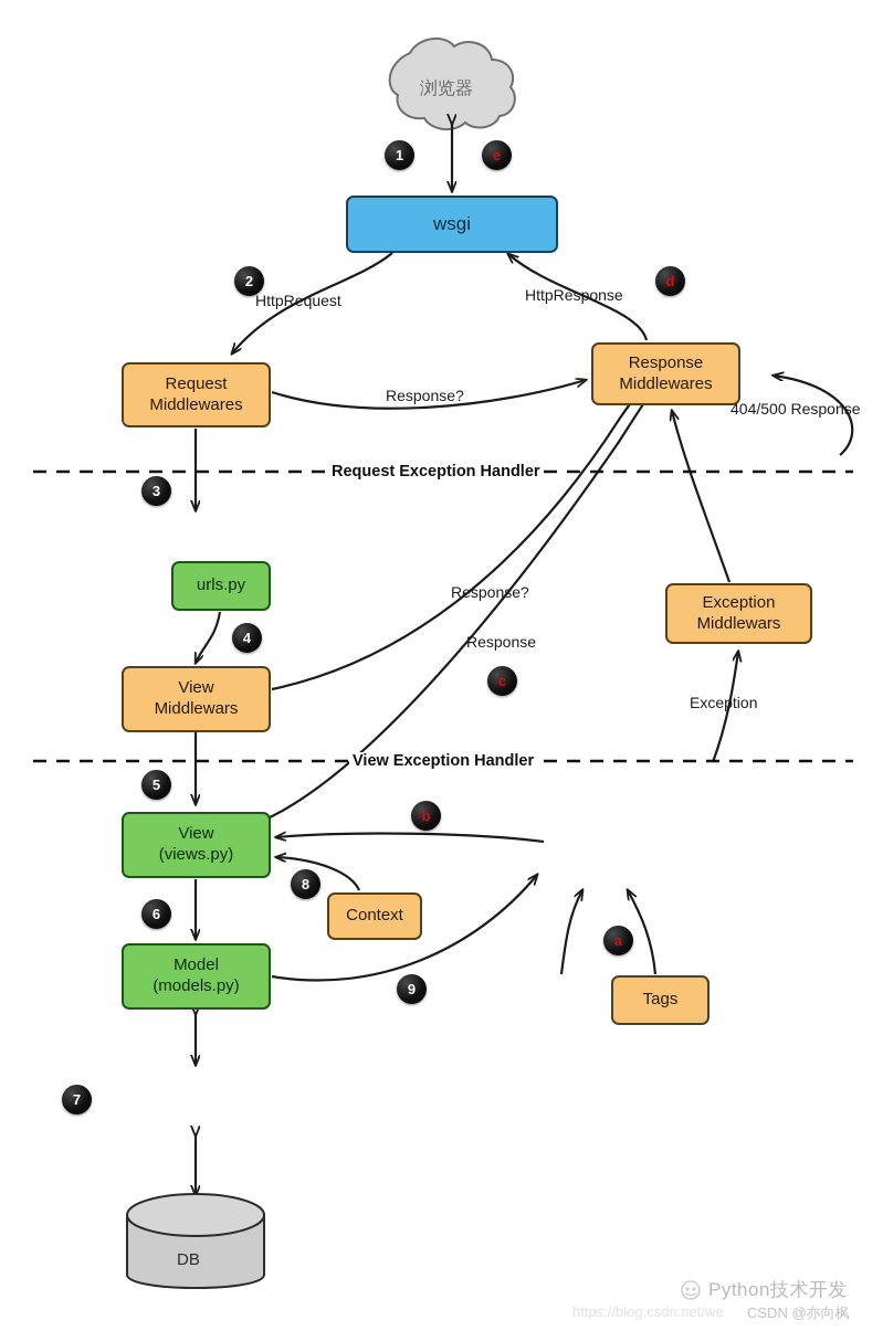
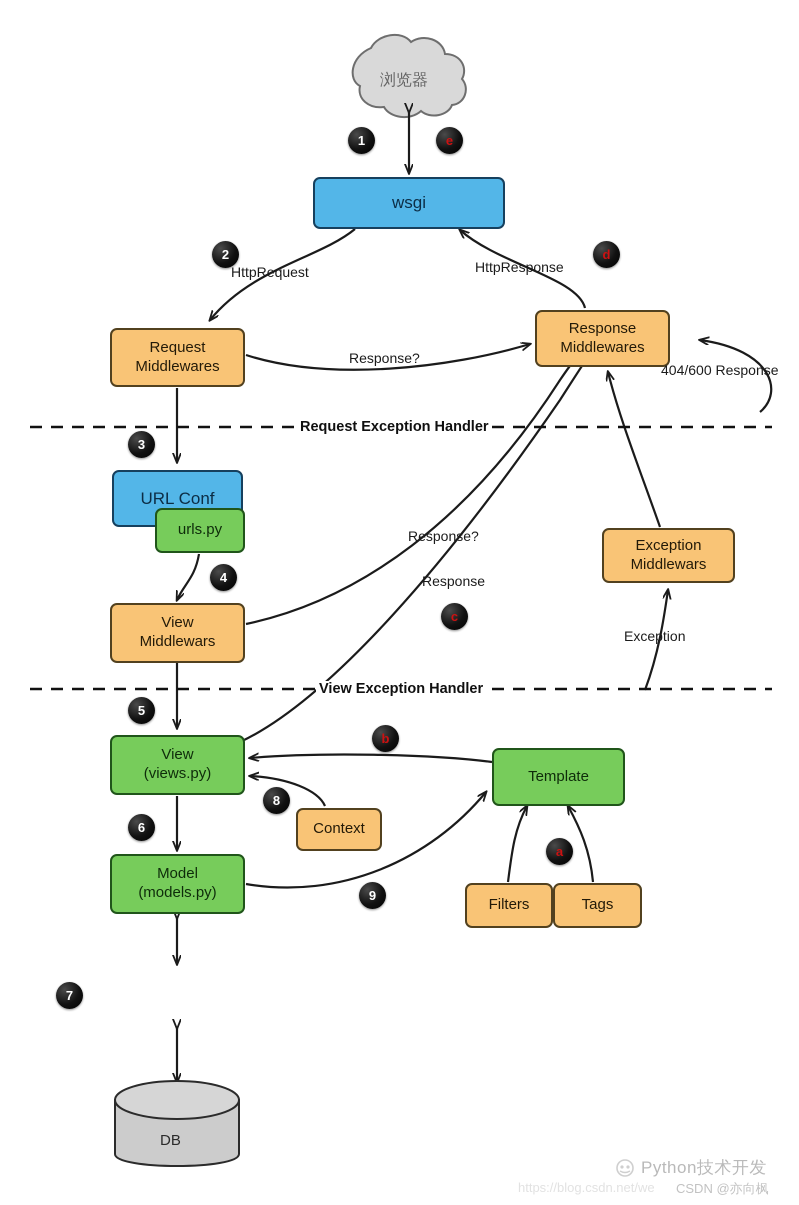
  浏览器
  wsgi
  Request
  Middlewares
  Response
  Middlewares
+ URL Conf
  urls.py
  View
  Middlewars
  Exception
  Middlewars
  View
  (views.py)
  Context
+ Template
+ Filters
  Tags
  Model
  (models.py)
  DB
  1
  e
  2
  d
  3
  4
  c
  5
  b
  8
  6
  a
  9
  7
  HttpRequest
  HttpResponse
  Response?
- 404/500 Response
+ 404/600 Response
  Response?
  Response
  Exception
  Request Exception Handler
  View Exception Handler
  Python技术开发
  CSDN @亦向枫
  https://blog.csdn.net/we
